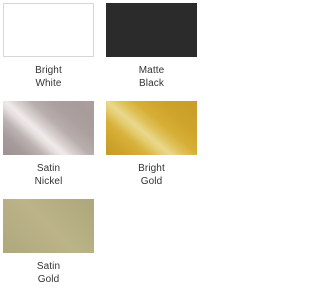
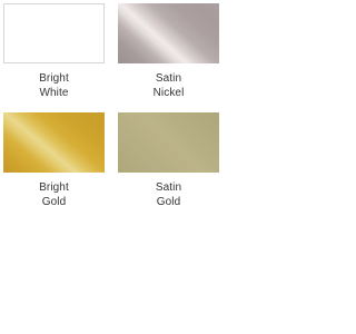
  Bright
  White
- Matte
- Black
  Satin
  Nickel
  Bright
  Gold
  Satin
  Gold
